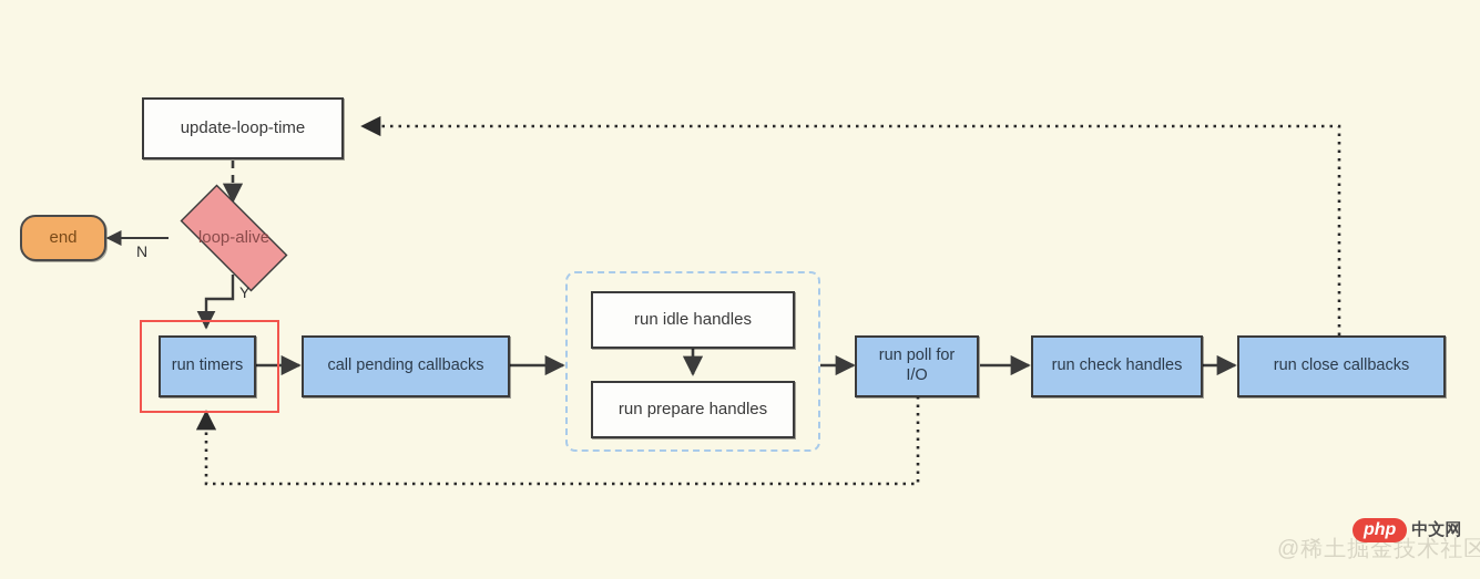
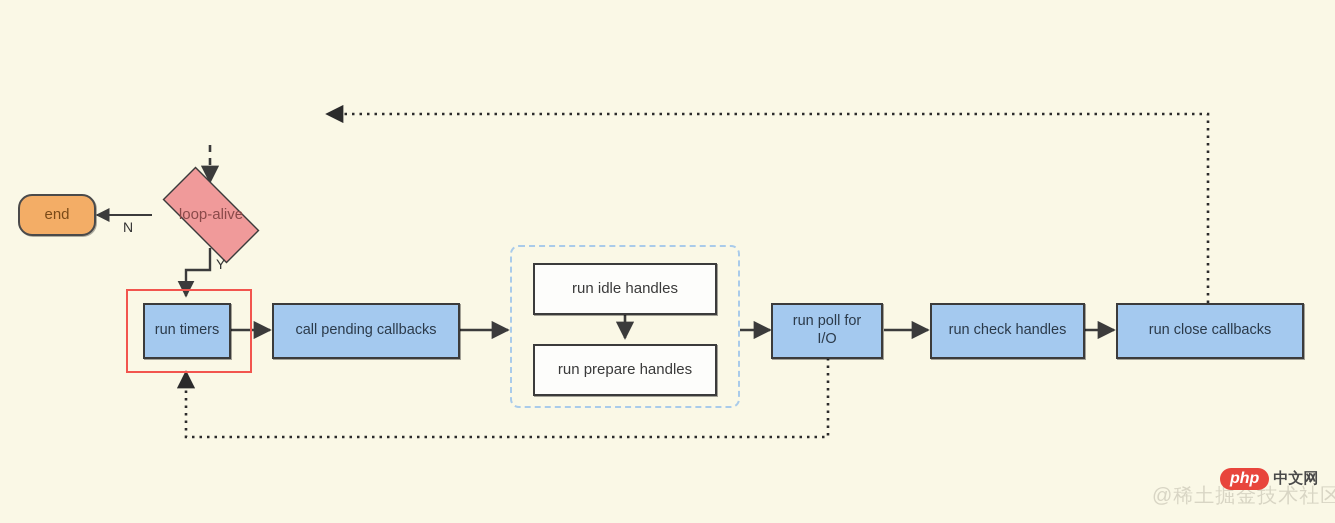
- update-loop-time
  loop-alive
  end
  run timers
  call pending callbacks
  run idle handles
  run prepare handles
  run poll for
  I/O
  run check handles
  run close callbacks
  N
  Y
  @稀土掘金技术社区
  php
  中文网
